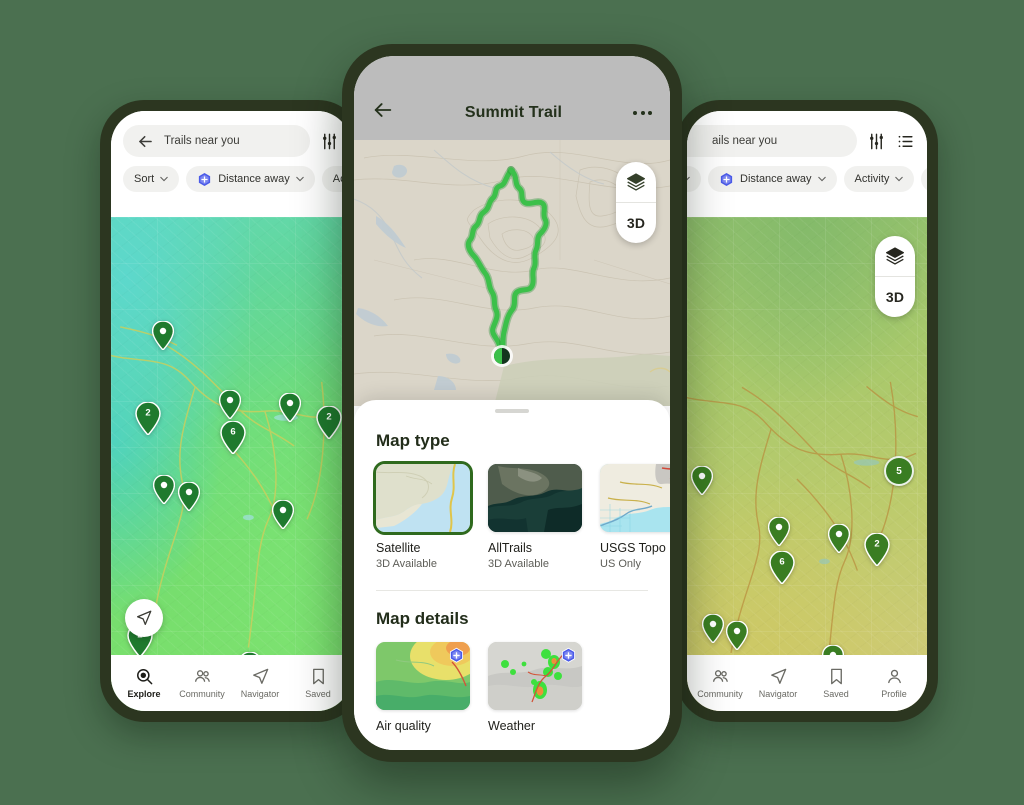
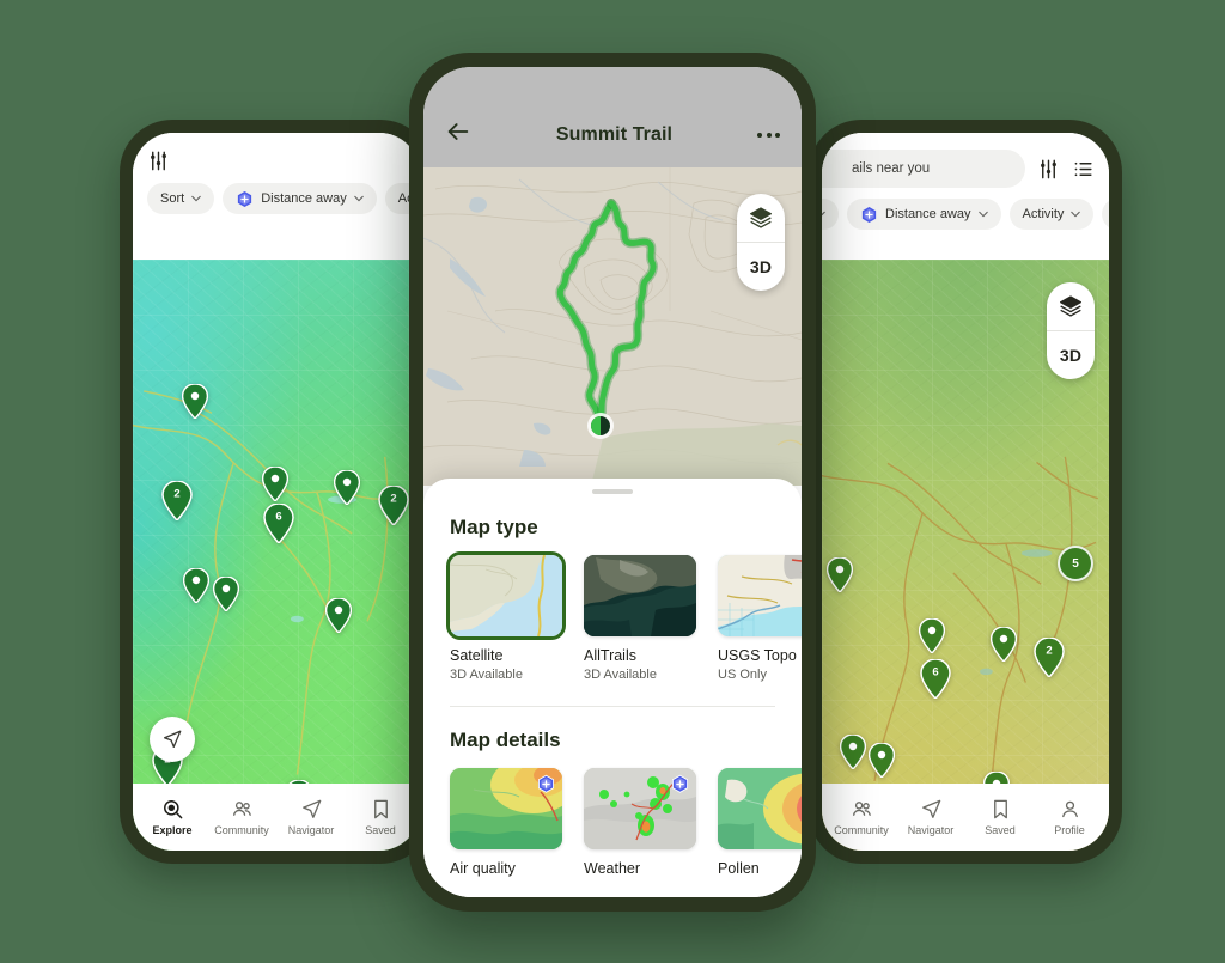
- Trails near you
  Sort
  Distance away
  2
  2
  6
  Explore
  Community
  Navigator
  Saved
  ails near you
  Distance away
  Activity
  5
  2
  6
  3D
  Community
  Navigator
  Saved
  Profile
  Summit Trail
  3D
  Map type
  Satellite
  3D Available
  AllTrails
  3D Available
  USGS Topo
  US Only
  Map details
  Air quality
  Weather
+ Pollen
